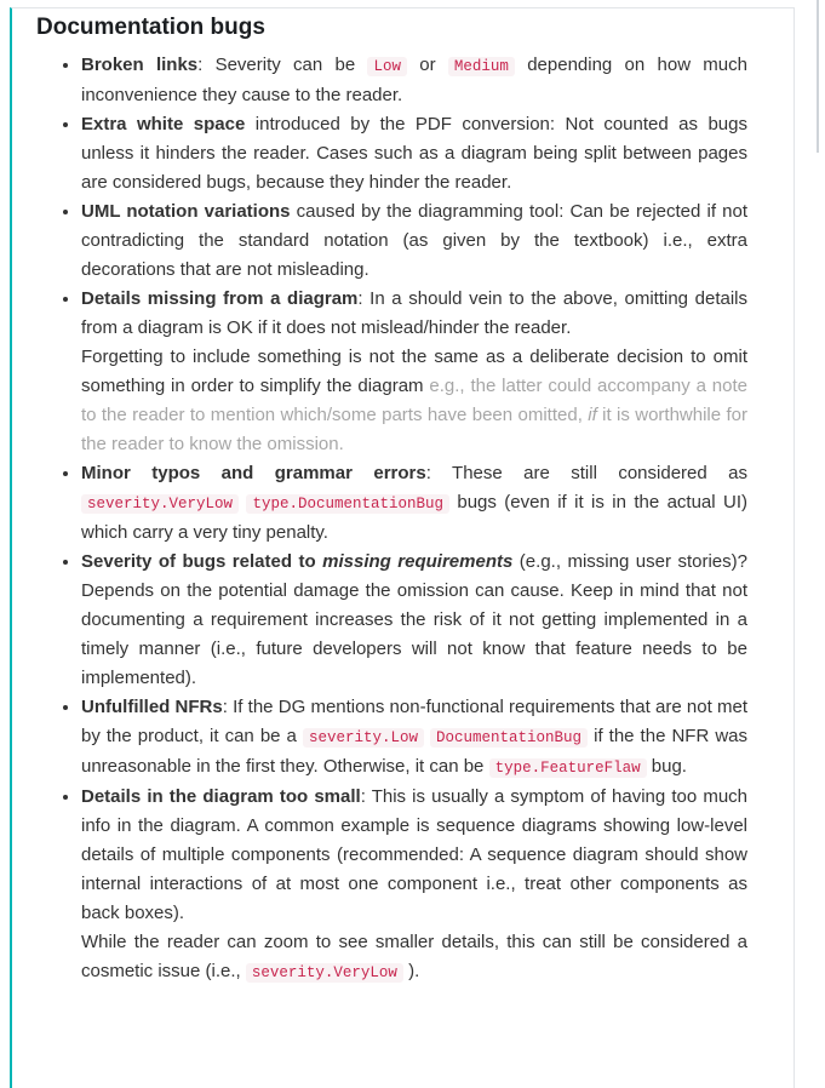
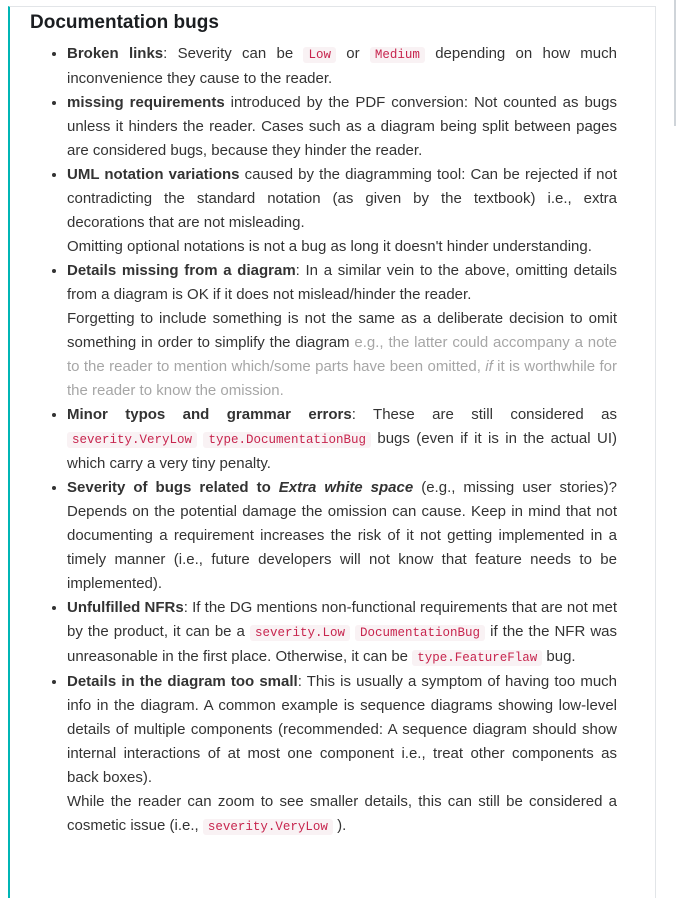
  Documentation bugs
  Broken links: Severity can be Low or Medium depending on how much inconvenience they cause to the reader.
- Extra white space introduced by the PDF conversion: Not counted as bugs unless it hinders the reader. Cases such as a diagram being split between pages are considered bugs, because they hinder the reader.
+ missing requirements introduced by the PDF conversion: Not counted as bugs unless it hinders the reader. Cases such as a diagram being split between pages are considered bugs, because they hinder the reader.
  UML notation variations caused by the diagramming tool: Can be rejected if not contradicting the standard notation (as given by the textbook) i.e., extra decorations that are not misleading.
+ Omitting optional notations is not a bug as long it doesn't hinder understanding.
- Details missing from a diagram: In a should vein to the above, omitting details from a diagram is OK if it does not mislead/hinder the reader.
+ Details missing from a diagram: In a similar vein to the above, omitting details from a diagram is OK if it does not mislead/hinder the reader.
  Forgetting to include something is not the same as a deliberate decision to omit something in order to simplify the diagram e.g., the latter could accompany a note to the reader to mention which/some parts have been omitted, if it is worthwhile for the reader to know the omission.
  Minor typos and grammar errors: These are still considered as severity.VeryLow type.DocumentationBug bugs (even if it is in the actual UI) which carry a very tiny penalty.
- Severity of bugs related to missing requirements (e.g., missing user stories)? Depends on the potential damage the omission can cause. Keep in mind that not documenting a requirement increases the risk of it not getting implemented in a timely manner (i.e., future developers will not know that feature needs to be implemented).
+ Severity of bugs related to Extra white space (e.g., missing user stories)? Depends on the potential damage the omission can cause. Keep in mind that not documenting a requirement increases the risk of it not getting implemented in a timely manner (i.e., future developers will not know that feature needs to be implemented).
- Unfulfilled NFRs: If the DG mentions non-functional requirements that are not met by the product, it can be a severity.Low DocumentationBug if the the NFR was unreasonable in the first they. Otherwise, it can be type.FeatureFlaw bug.
+ Unfulfilled NFRs: If the DG mentions non-functional requirements that are not met by the product, it can be a severity.Low DocumentationBug if the the NFR was unreasonable in the first place. Otherwise, it can be type.FeatureFlaw bug.
  Details in the diagram too small: This is usually a symptom of having too much info in the diagram. A common example is sequence diagrams showing low-level details of multiple components (recommended: A sequence diagram should show internal interactions of at most one component i.e., treat other components as back boxes).
  While the reader can zoom to see smaller details, this can still be considered a cosmetic issue (i.e., severity.VeryLow ).
